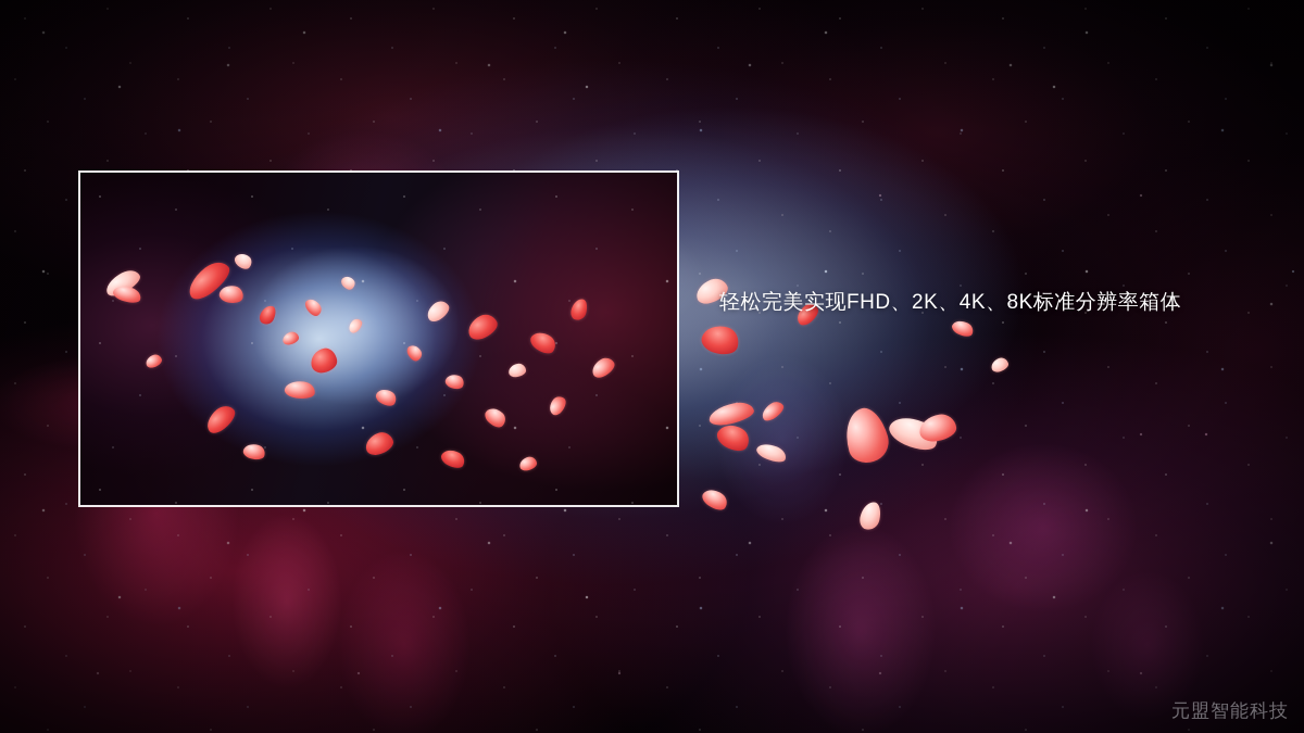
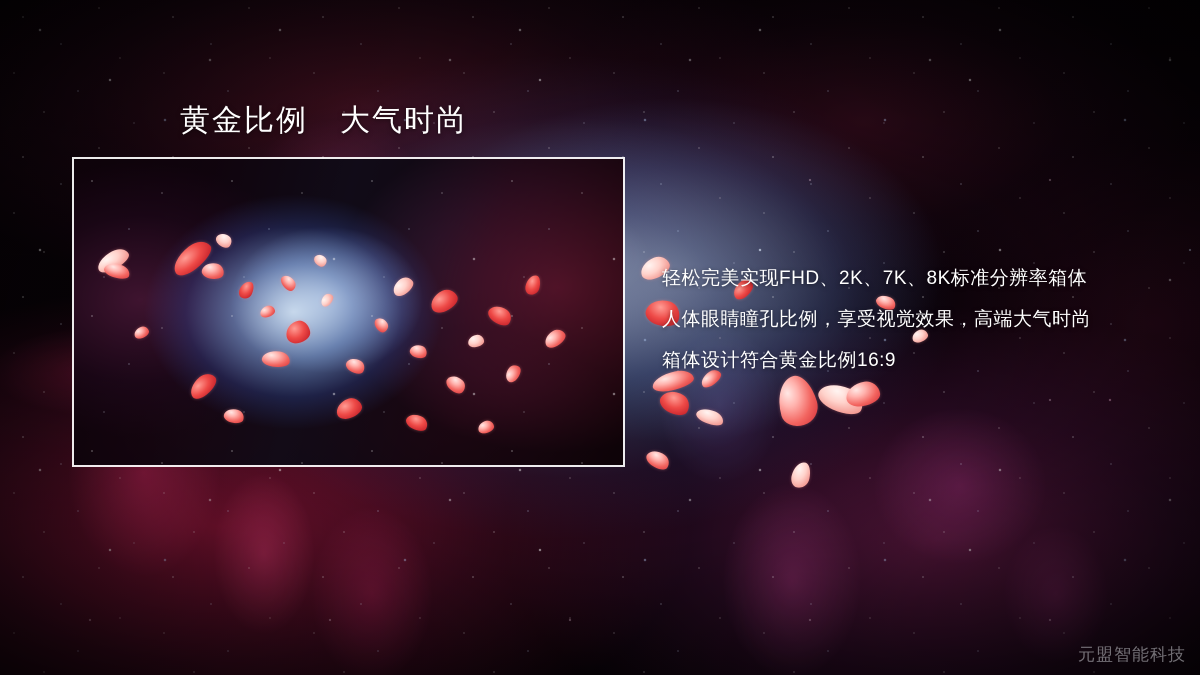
+ 黄金比例 大气时尚
- 轻松完美实现FHD、2K、4K、8K标准分辨率箱体
+ 轻松完美实现FHD、2K、7K、8K标准分辨率箱体
+ 人体眼睛瞳孔比例，享受视觉效果，高端大气时尚
+ 箱体设计符合黄金比例16:9
  元盟智能科技
